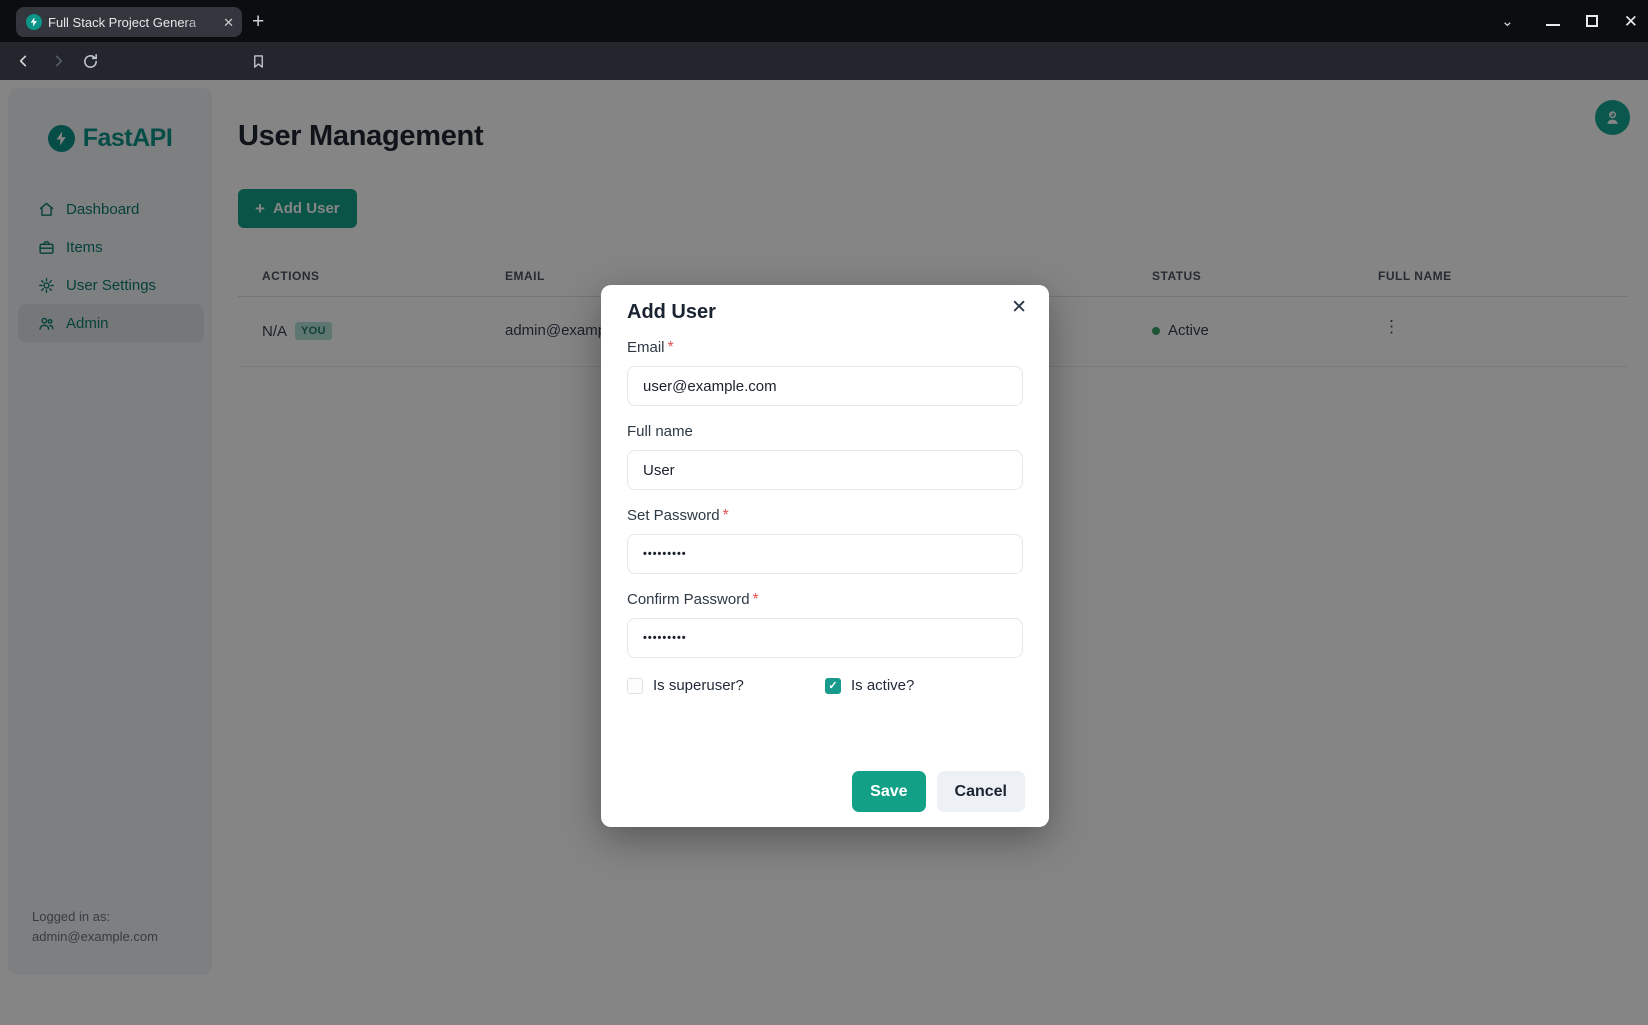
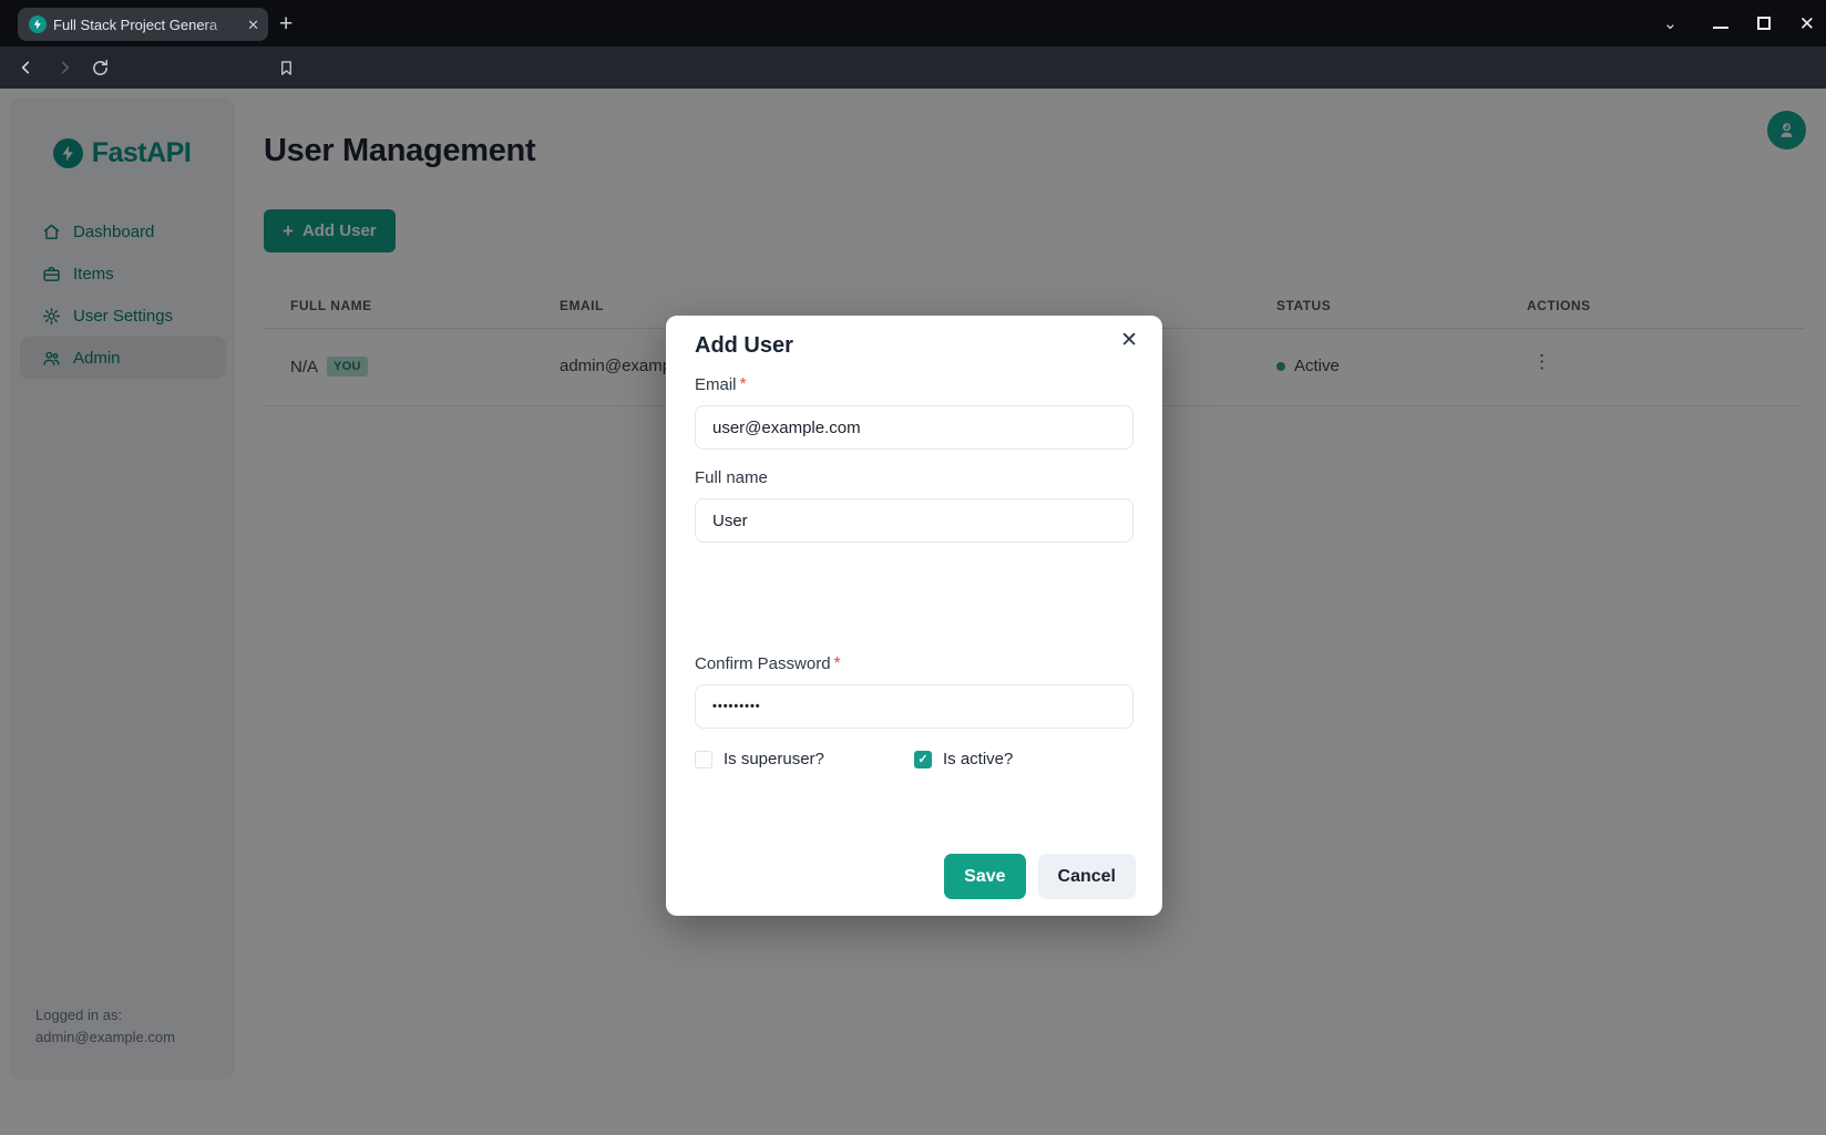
  Full Stack Project Genera
  ✕
  +
  ⌄
  ✕
  FastAPI
  Dashboard
  Items
  User Settings
  Admin
  Logged in as:
  admin@example.com
  User Management
  +
  Add User
- ACTIONS
+ FULL NAME
  EMAIL
  STATUS
- FULL NAME
+ ACTIONS
  N/A
  YOU
  Active
  ⋮
  Add User
  ✕
  Email * user@example.com
  Full name User
- Set Password * •••••••••
  Confirm Password * •••••••••
  Is superuser?
  ✓
  Is active?
  Save
  Cancel
